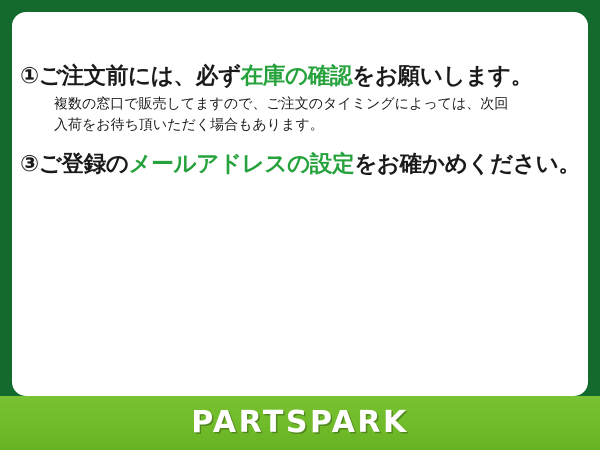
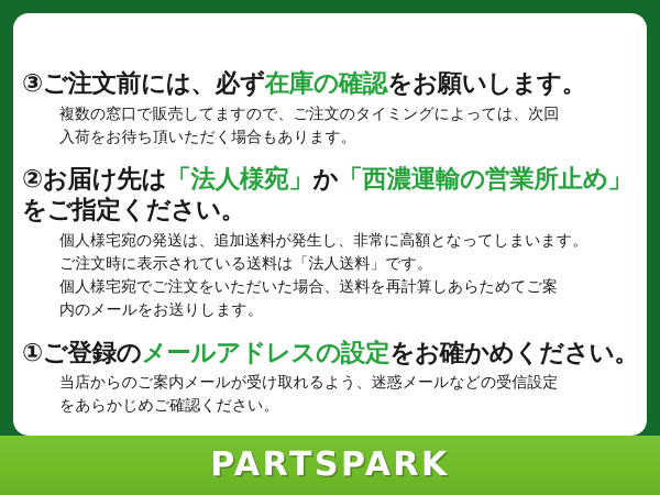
- ①ご注文前には、必ず在庫の確認をお願いします。
+ ③ご注文前には、必ず在庫の確認をお願いします。
  複数の窓口で販売してますので、ご注文のタイミングによっては、次回
  入荷をお待ち頂いただく場合もあります。
+ ②お届け先は「法人様宛」か「西濃運輸の営業所止め」をご指定ください。
+ 個人様宅宛の発送は、追加送料が発生し、非常に高額となってしまいます。
+ ご注文時に表示されている送料は「法人送料」です。
+ 個人様宅宛でご注文をいただいた場合、送料を再計算しあらためてご案
+ 内のメールをお送りします。
- ③ご登録のメールアドレスの設定をお確かめください。
+ ①ご登録のメールアドレスの設定をお確かめください。
+ 当店からのご案内メールが受け取れるよう、迷惑メールなどの受信設定
+ をあらかじめご確認ください。
  PARTSPARK
